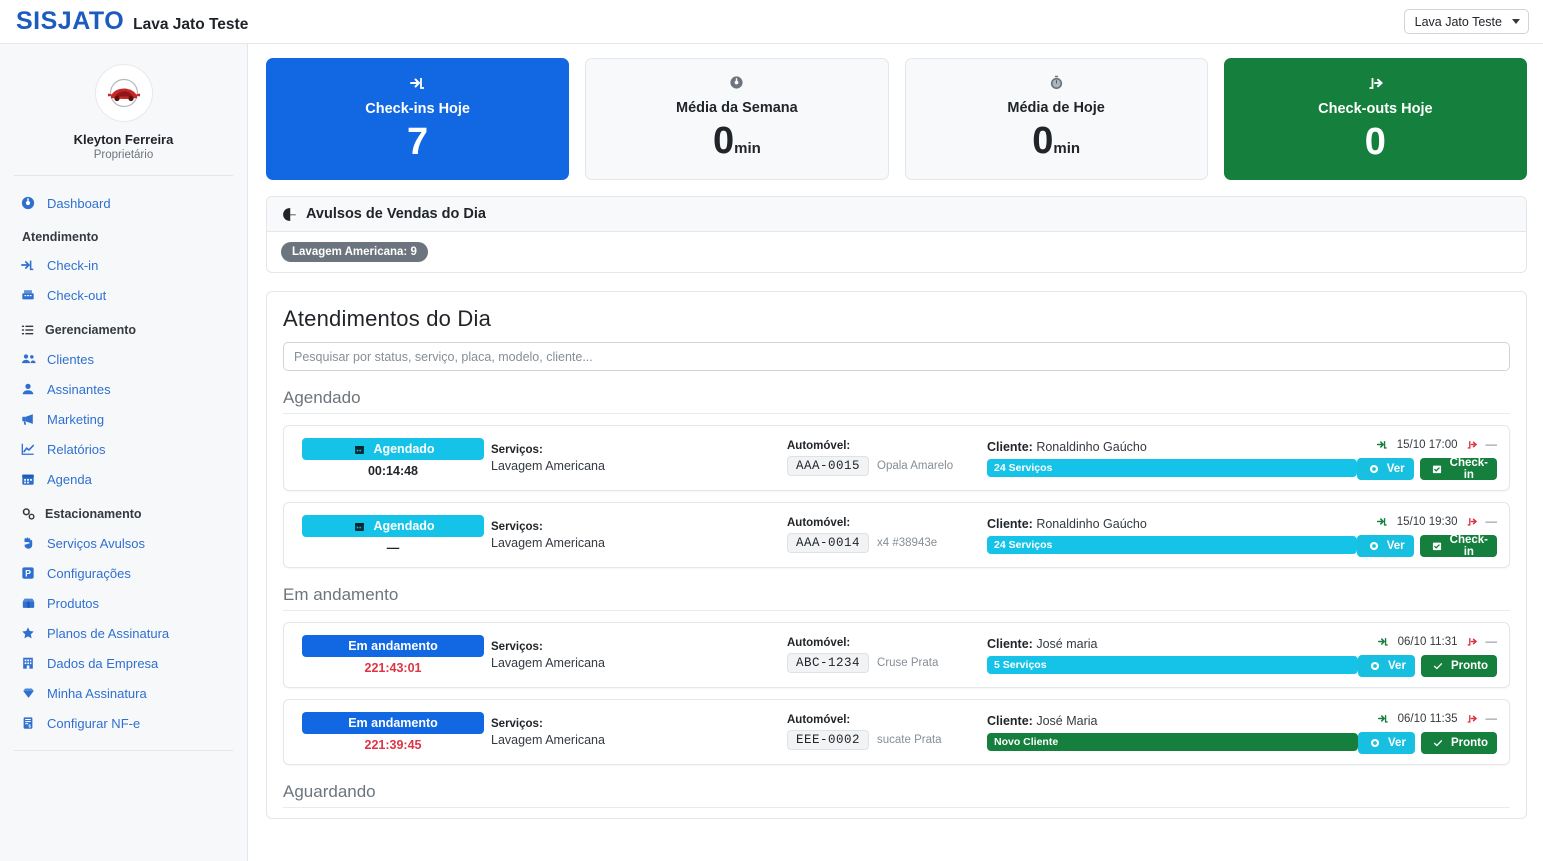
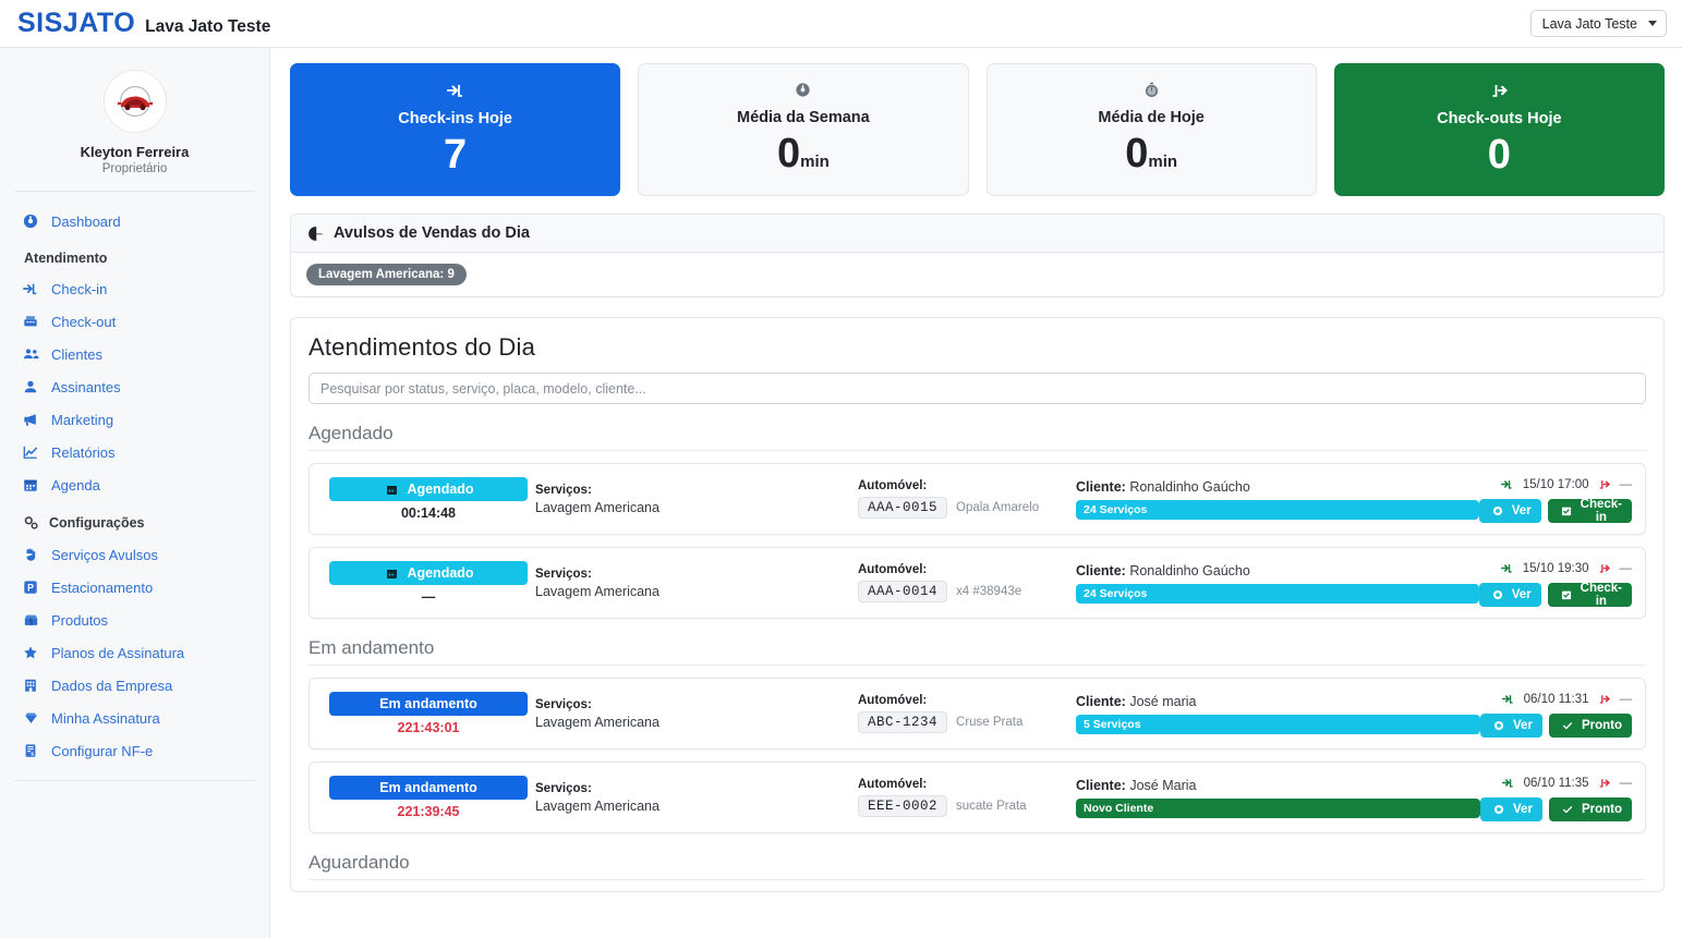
  SISJATO
  Lava Jato Teste
  Lava Jato Teste
  Kleyton Ferreira
  Proprietário
  Dashboard
  Atendimento
  Check-in
  Check-out
- Gerenciamento
  Clientes
  Assinantes
  Marketing
  Relatórios
  Agenda
- Estacionamento
+ Configurações
  Serviços Avulsos
  P
- Configurações
+ Estacionamento
  Produtos
  Planos de Assinatura
  Dados da Empresa
  Minha Assinatura
  Configurar NF-e
  Check-ins Hoje
  7
  Média da Semana
  0min
  Média de Hoje
  0min
  Check-outs Hoje
  0
  Avulsos de Vendas do Dia
  Lavagem Americana: 9
  Atendimentos do Dia
  Pesquisar por status, serviço, placa, modelo, cliente...
  Agendado
  Agendado
  00:14:48
  Serviços:
  Lavagem Americana
  Automóvel:
  AAA-0015
  Opala Amarelo
  Cliente: Ronaldinho Gaúcho
  24 Serviços
  15/10 17:00
  —
  Ver
  Check-in
  Agendado
  —
  Serviços:
  Lavagem Americana
  Automóvel:
  AAA-0014
  x4 #38943e
  Cliente: Ronaldinho Gaúcho
  24 Serviços
  15/10 19:30
  —
  Ver
  Check-in
  Em andamento
  Em andamento
  221:43:01
  Serviços:
  Lavagem Americana
  Automóvel:
  ABC-1234
  Cruse Prata
  Cliente: José maria
  5 Serviços
  06/10 11:31
  —
  Ver
  Pronto
  Em andamento
  221:39:45
  Serviços:
  Lavagem Americana
  Automóvel:
  EEE-0002
  sucate Prata
  Cliente: José Maria
  Novo Cliente
  06/10 11:35
  —
  Ver
  Pronto
  Aguardando
